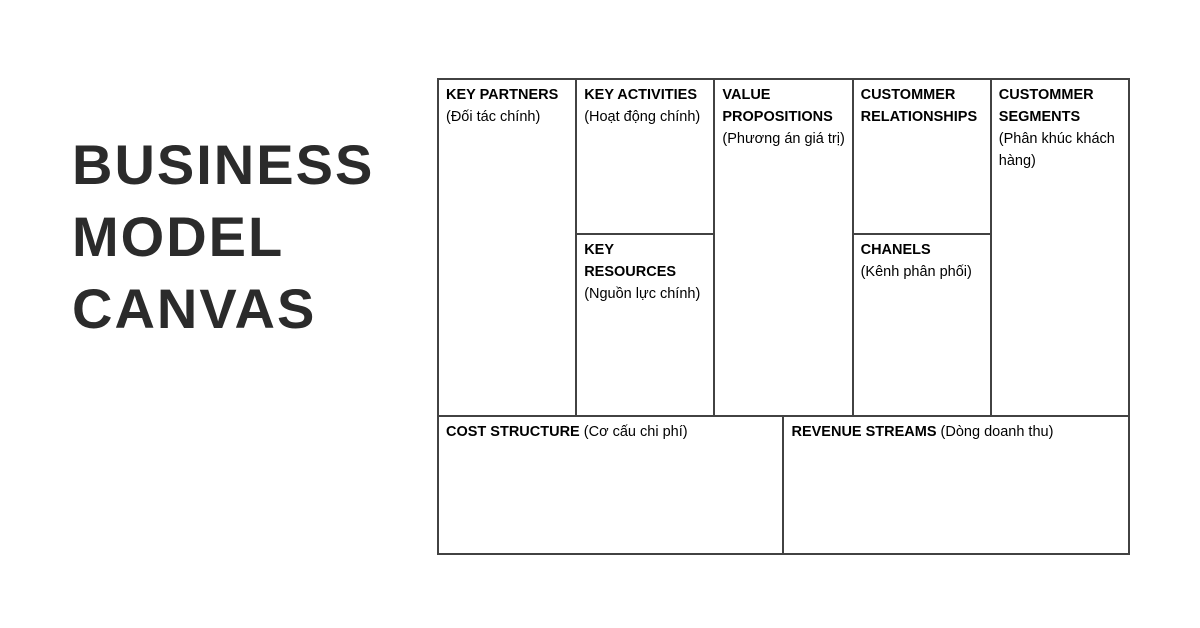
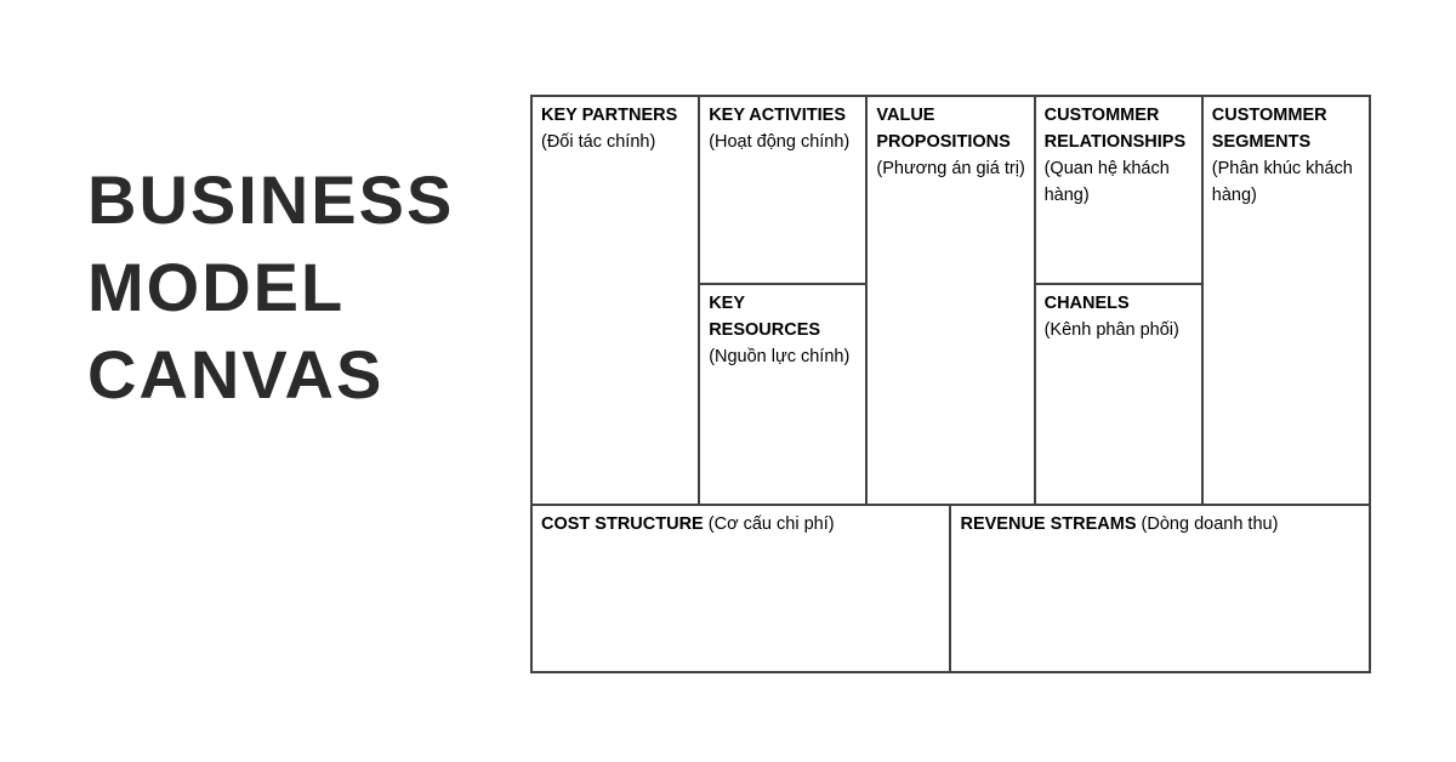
  BUSINESS
  MODEL
  CANVAS
  KEY PARTNERS
  (Đối tác chính)
  KEY ACTIVITIES
  (Hoạt động chính)
  KEY RESOURCES
  (Nguồn lực chính)
  VALUE PROPOSITIONS
  (Phương án giá trị)
  CUSTOMMER RELATIONSHIPS
+ (Quan hệ khách hàng)
  CHANELS
  (Kênh phân phối)
  CUSTOMMER SEGMENTS
  (Phân khúc khách hàng)
  COST STRUCTURE (Cơ cấu chi phí)
  REVENUE STREAMS (Dòng doanh thu)
